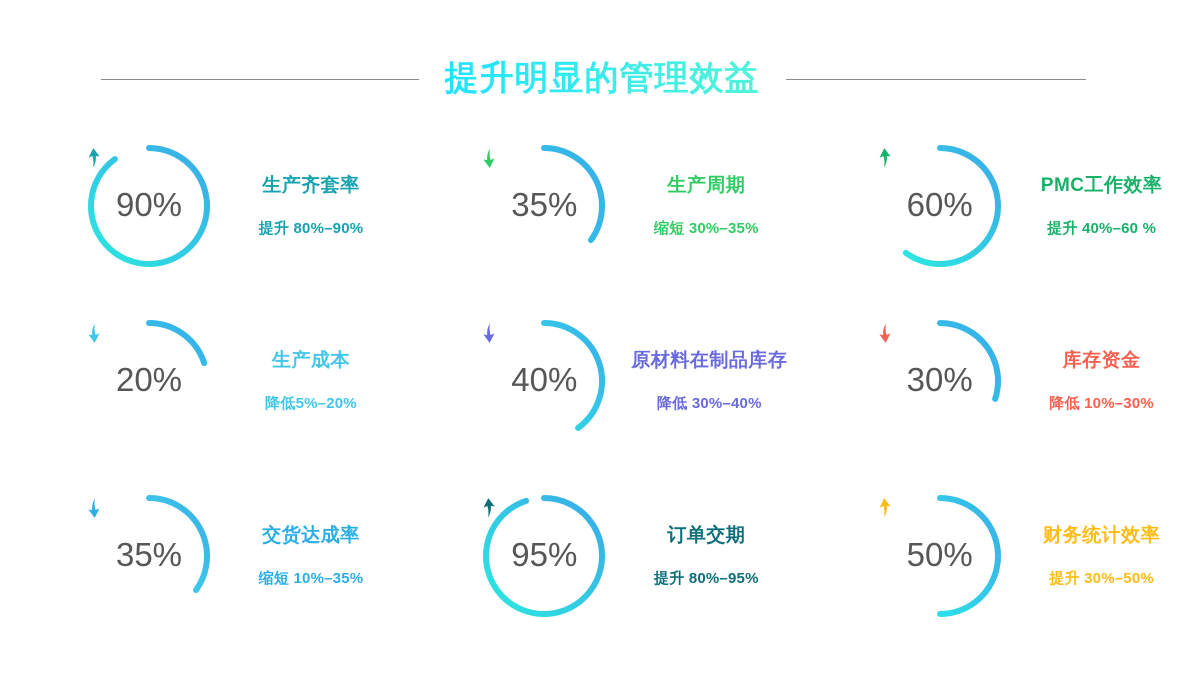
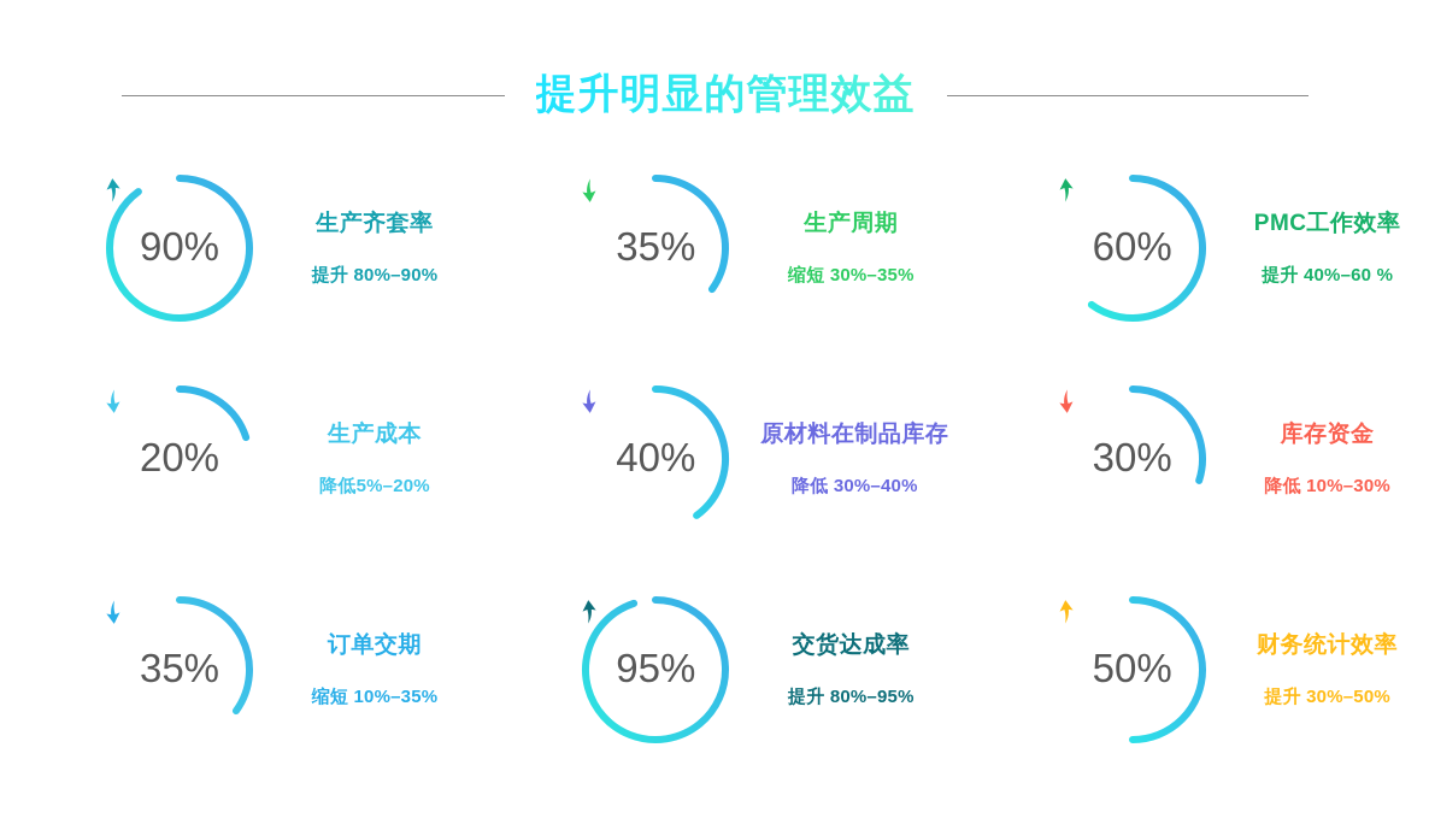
  提升明显的管理效益
  90%
  生产齐套率
  提升 80%–90%
  35%
  生产周期
  缩短 30%–35%
  60%
  PMC工作效率
  提升 40%–60 %
  20%
  生产成本
  降低5%–20%
  40%
  原材料在制品库存
  降低 30%–40%
  30%
  库存资金
  降低 10%–30%
  35%
- 交货达成率
+ 订单交期
  缩短 10%–35%
  95%
- 订单交期
+ 交货达成率
  提升 80%–95%
  50%
  财务统计效率
  提升 30%–50%
